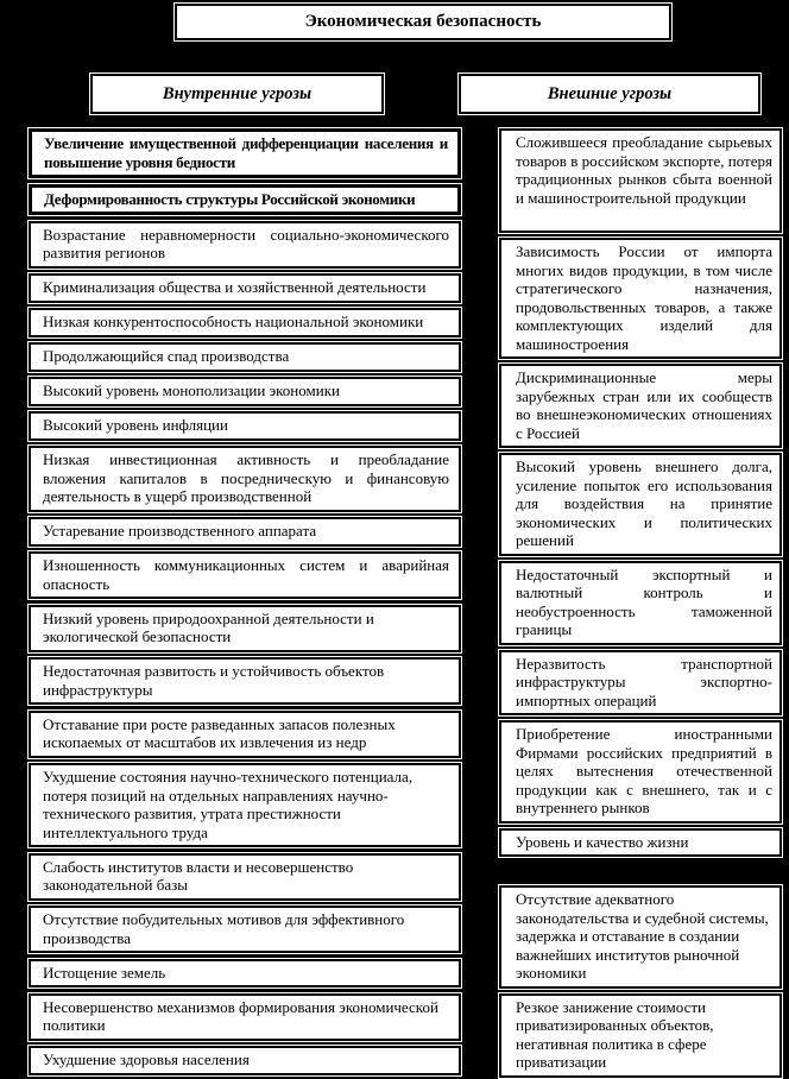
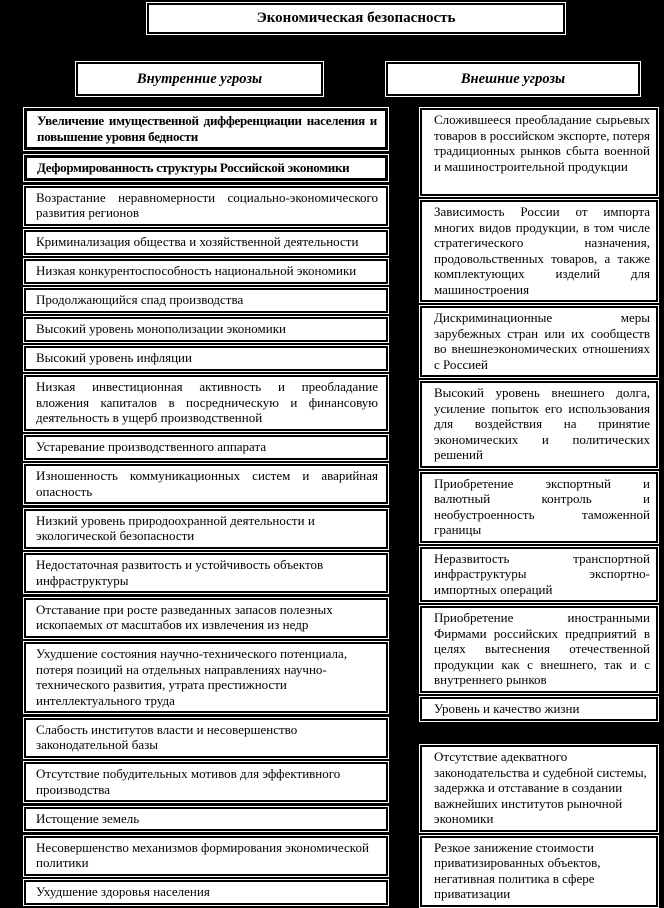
  Экономическая безопасность
  Внутренние угрозы
  Внешние угрозы
  Увеличение имущественной дифференциации населения и повышение уровня бедности
  Деформированность структуры Российской экономики
  Возрастание неравномерности социально-экономического развития регионов
  Криминализация общества и хозяйственной деятельности
  Низкая конкурентоспособность национальной экономики
  Продолжающийся спад производства
  Высокий уровень монополизации экономики
  Высокий уровень инфляции
  Низкая инвестиционная активность и преобладание вложения капиталов в посредническую и финансовую деятельность в ущерб производственной
  Устаревание производственного аппарата
  Изношенность коммуникационных систем и аварийная опасность
  Низкий уровень природоохранной деятельности и экологической безопасности
  Недостаточная развитость и устойчивость объектов инфраструктуры
  Отставание при росте разведанных запасов полезных ископаемых от масштабов их извлечения из недр
  Ухудшение состояния научно-технического потенциала, потеря позиций на отдельных направлениях научно-технического развития, утрата престижности интеллектуального труда
  Слабость институтов власти и несовершенство законодательной базы
  Отсутствие побудительных мотивов для эффективного производства
  Истощение земель
  Несовершенство механизмов формирования экономической политики
  Ухудшение здоровья населения
  Сложившееся преобладание сырьевых товаров в российском экспорте, потеря традиционных рынков сбыта военной и машиностроительной продукции
  Зависимость России от импорта многих видов продукции, в том числе стратегического назначения, продовольственных товаров, а также комплектующих изделий для машиностроения
  Дискриминационные меры зарубежных стран или их сообществ во внешнеэкономических отношениях с Россией
  Высокий уровень внешнего долга, усиление попыток его использования для воздействия на принятие экономических и политических решений
- Недостаточный экспортный и валютный контроль и необустроенность таможенной границы
+ Приобретение экспортный и валютный контроль и необустроенность таможенной границы
  Неразвитость транспортной инфраструктуры экспортно-импортных операций
  Приобретение иностранными Фирмами российских предприятий в целях вытеснения отечественной продукции как с внешнего, так и с внутреннего рынков
  Уровень и качество жизни
  Отсутствие адекватного законодательства и судебной системы, задержка и отставание в создании важнейших институтов рыночной экономики
  Резкое занижение стоимости приватизированных объектов, негативная политика в сфере приватизации
